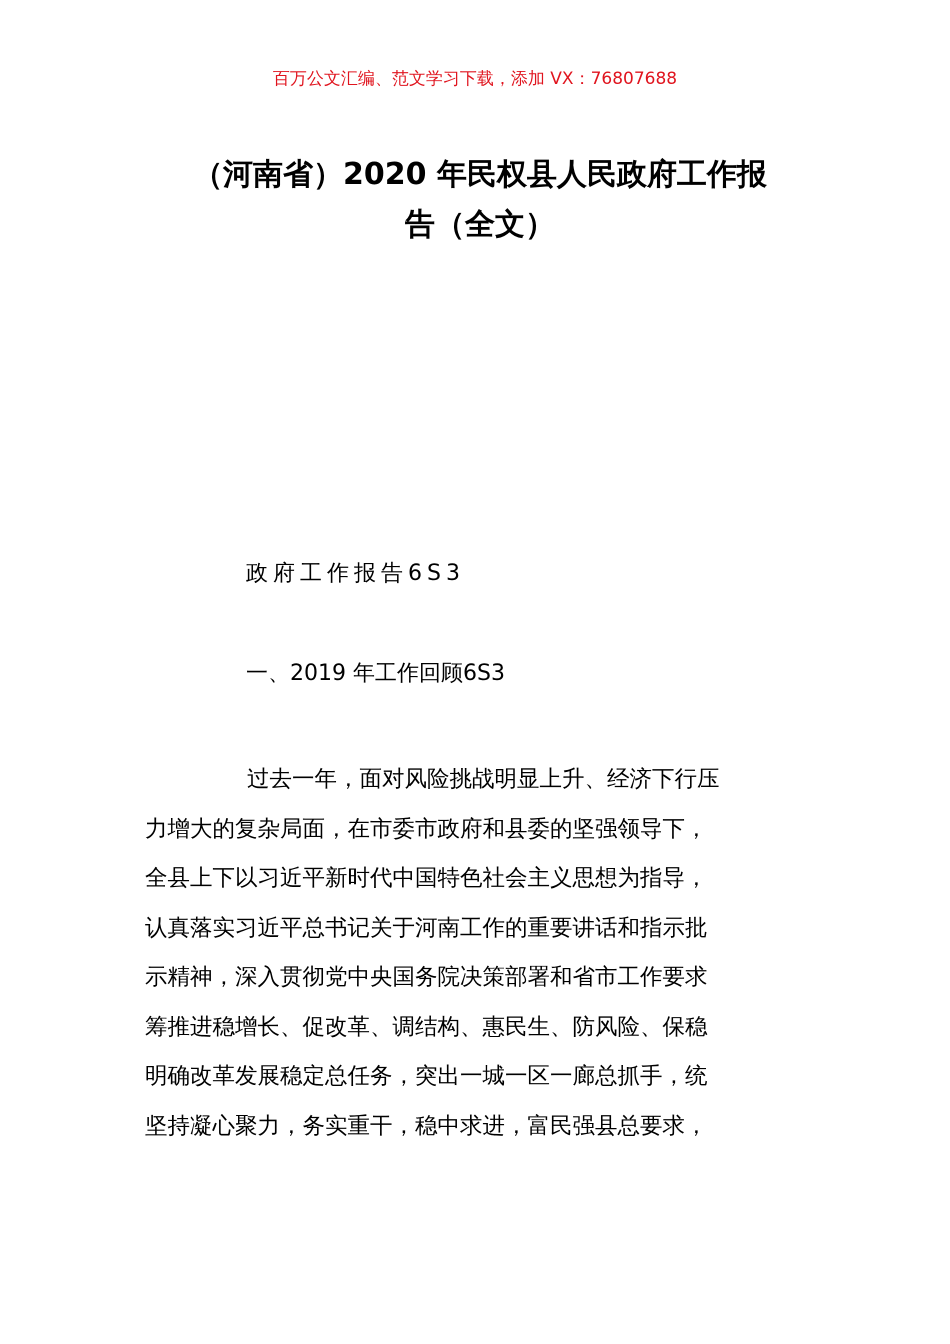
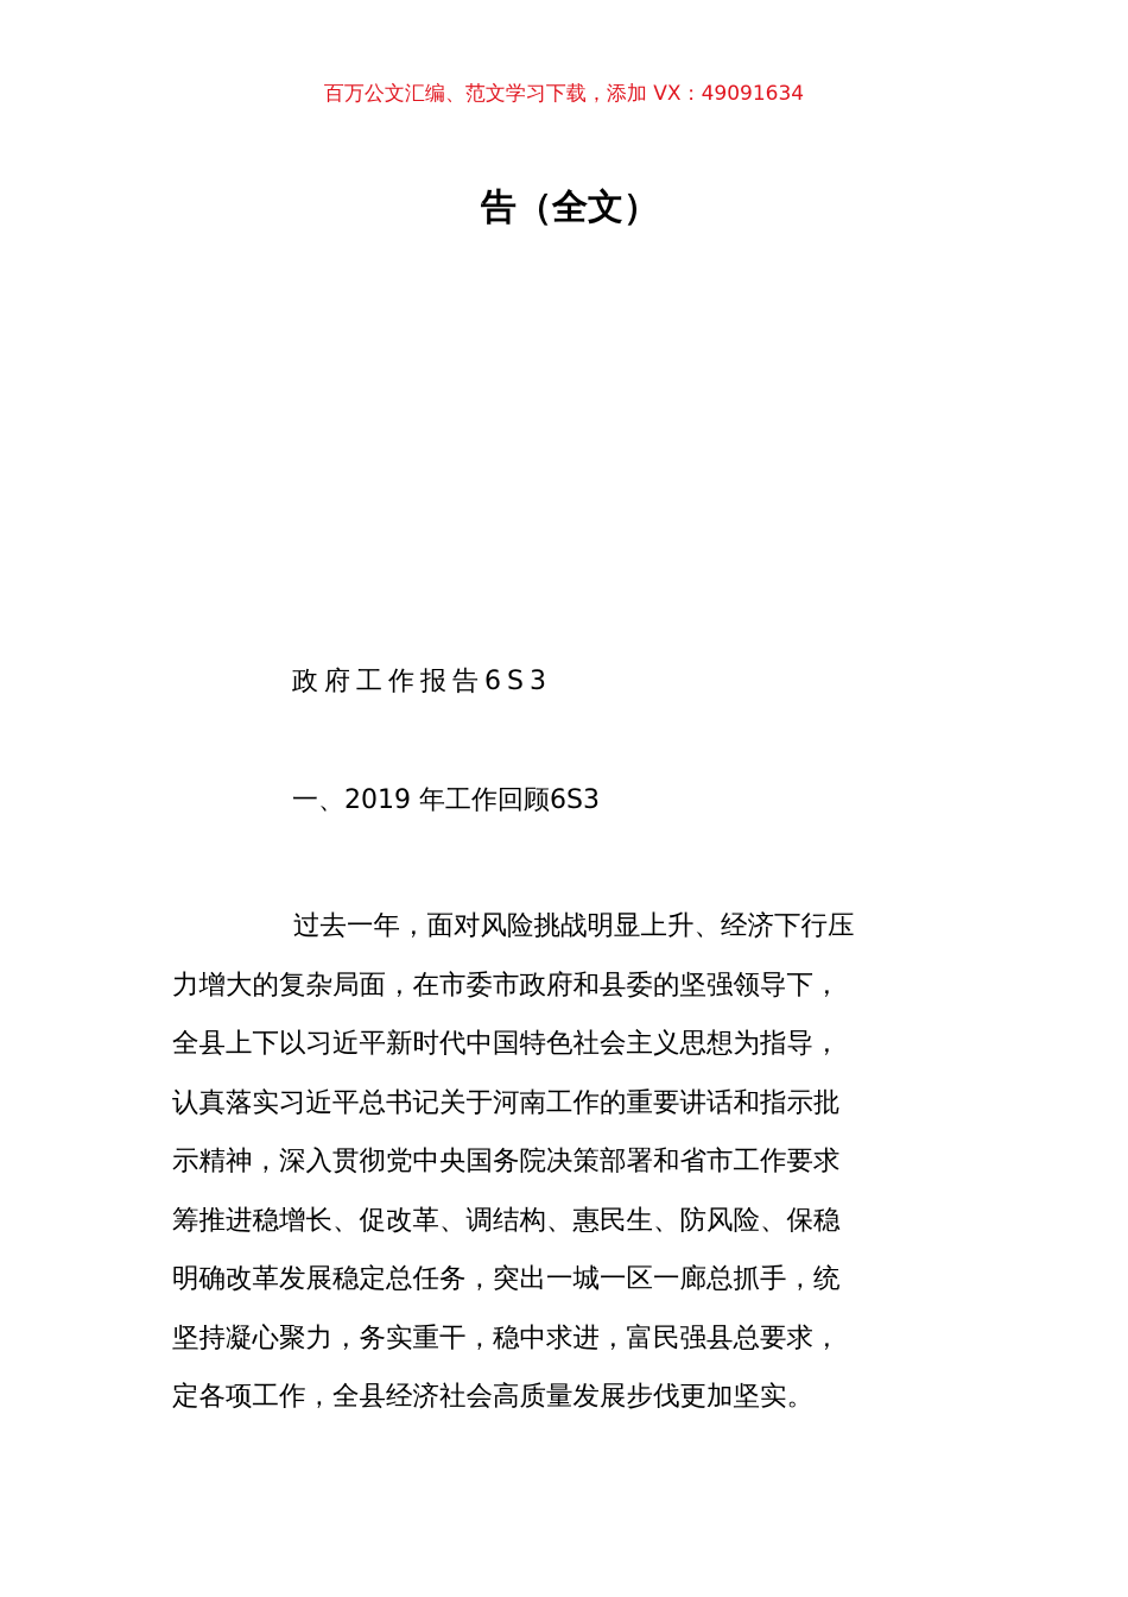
- 百万公文汇编、范文学习下载，添加 VX：76807688
+ 百万公文汇编、范文学习下载，添加 VX：49091634
- （河南省）2020 年民权县人民政府工作报
  告（全文）
  政府工作报告6S3
  一、2019 年工作回顾6S3
  过去一年，面对风险挑战明显上升、经济下行压
  力增大的复杂局面，在市委市政府和县委的坚强领导下，
  全县上下以习近平新时代中国特色社会主义思想为指导，
  认真落实习近平总书记关于河南工作的重要讲话和指示批
  示精神，深入贯彻党中央国务院决策部署和省市工作要求
  筹推进稳增长、促改革、调结构、惠民生、防风险、保稳
  明确改革发展稳定总任务，突出一城一区一廊总抓手，统
  坚持凝心聚力，务实重干，稳中求进，富民强县总要求，
+ 定各项工作，全县经济社会高质量发展步伐更加坚实。
